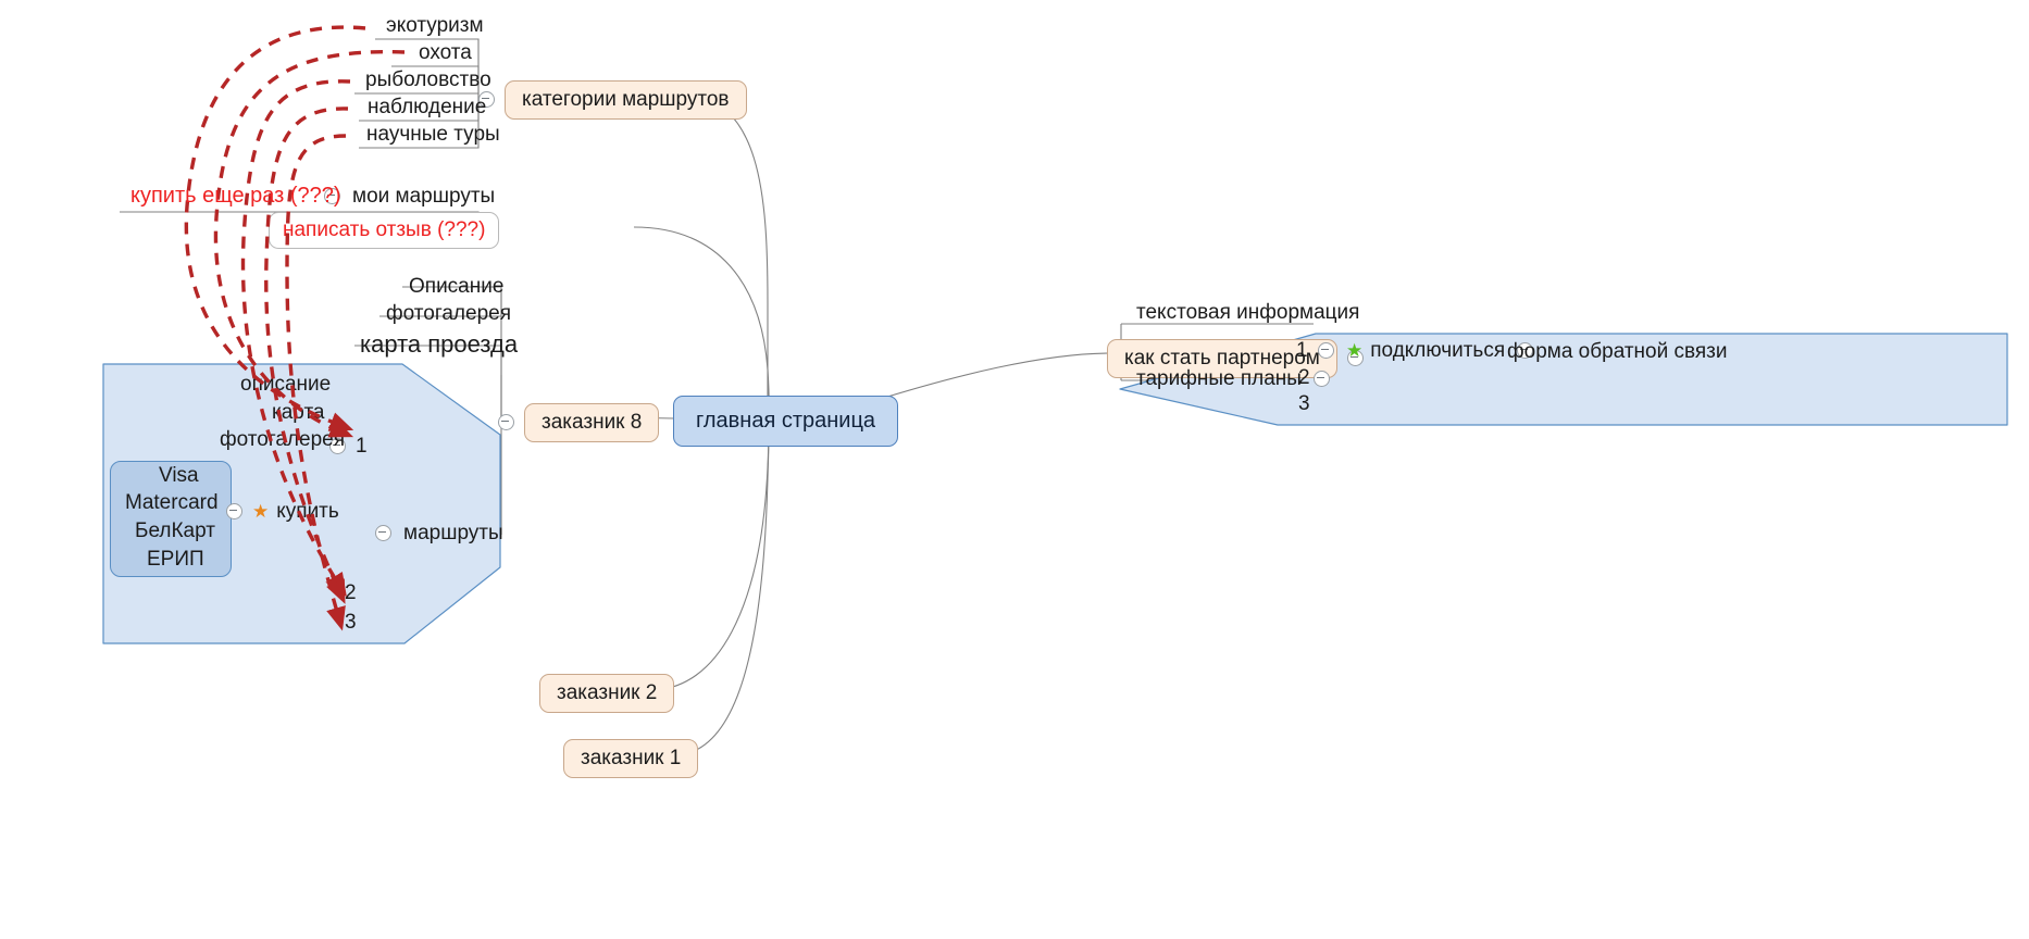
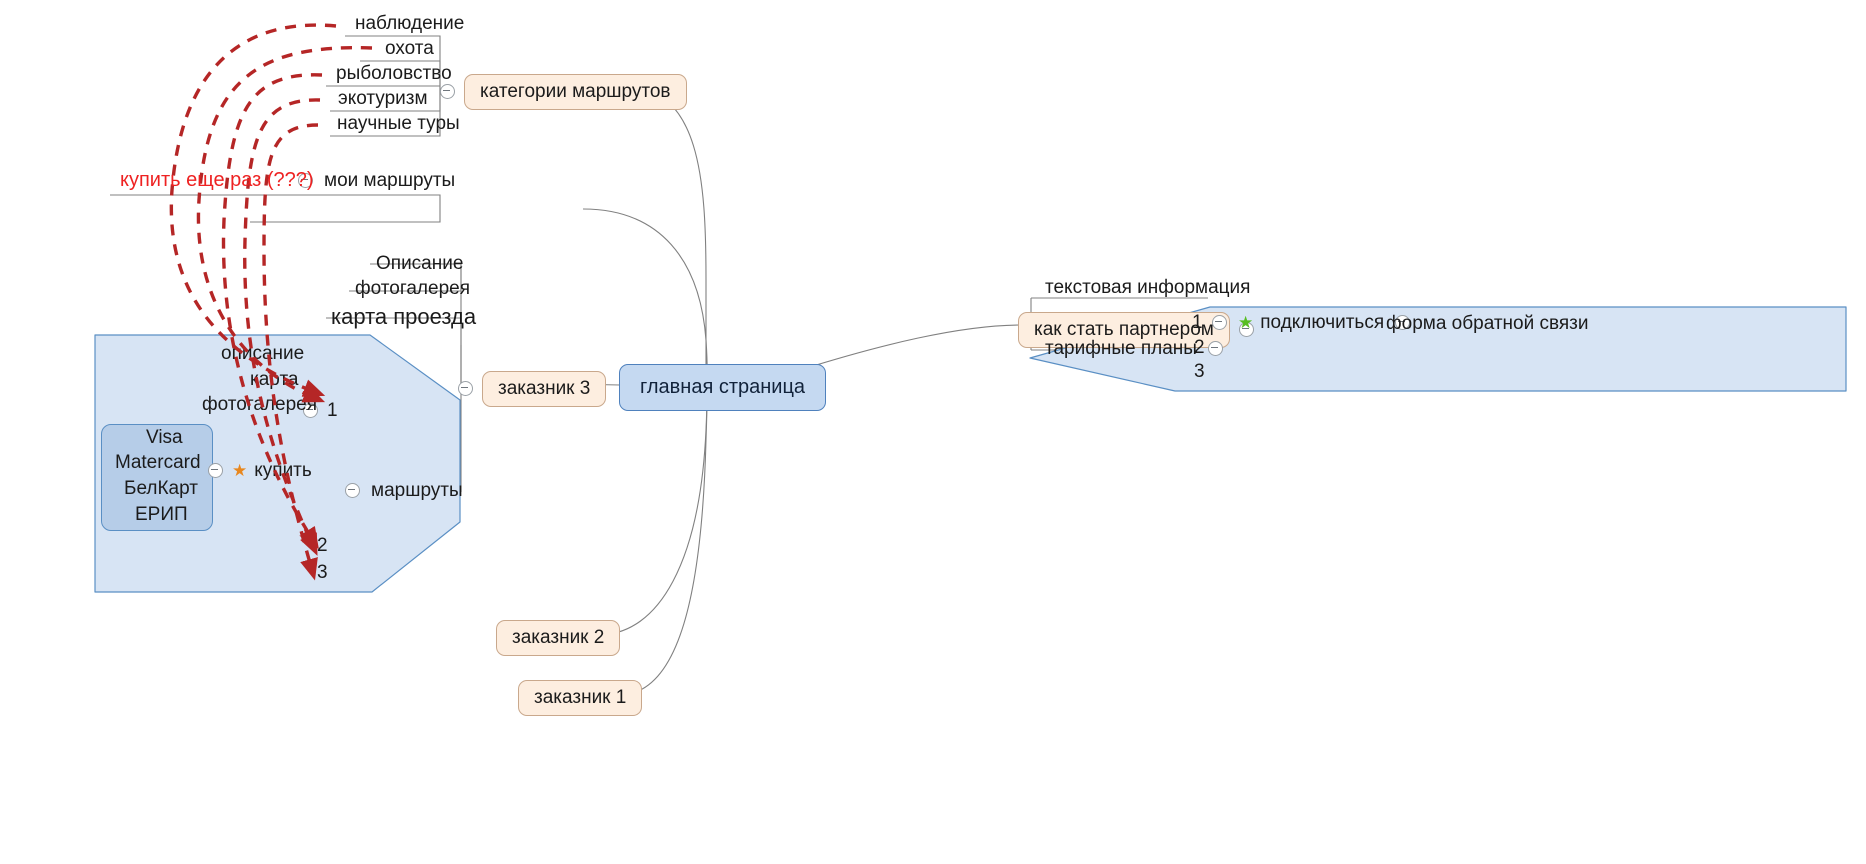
  главная страница
  категории маршрутов
- экотуризм
+ наблюдение
  охота
  рыболовство
- наблюдение
+ экотуризм
  научные туры
  мои маршруты
- написать отзыв (???)
  как стать партнером
  текстовая информация
  тарифные планы
  1
  2
  3
  ★
  подключиться
  форма обратной связи
- заказник 8
+ заказник 3
  Описание
  фотогалерея
  карта проезда
  маршруты
  заказник 2
  заказник 1
  1
  2
  3
  описание
  кара
  фотоалерея
  ★
  купить
  Visa
  Matercard
  БелКарт
  ЕРИП
  купить еще раз (???)
